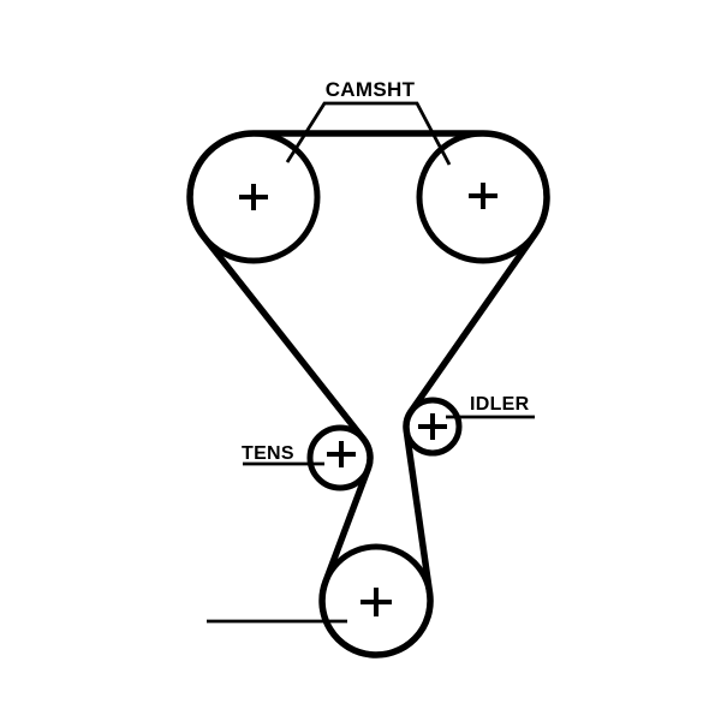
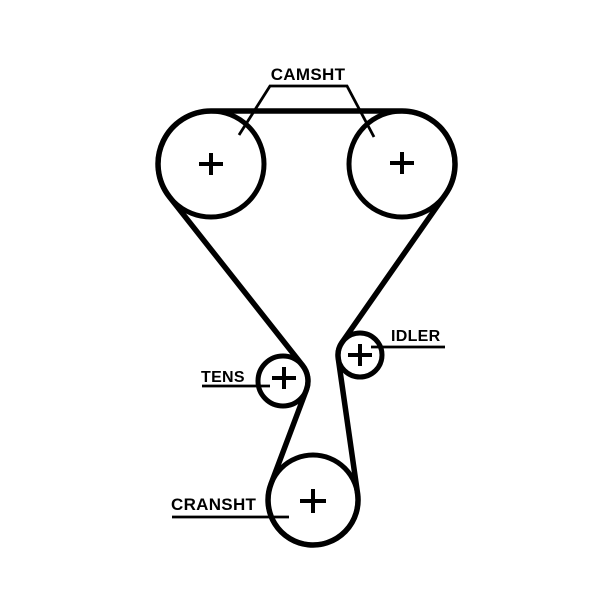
  CAMSHT
  TENS
  IDLER
+ CRANSHT
